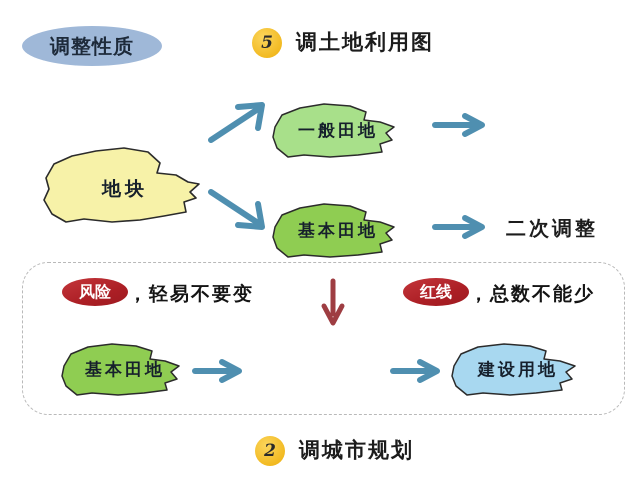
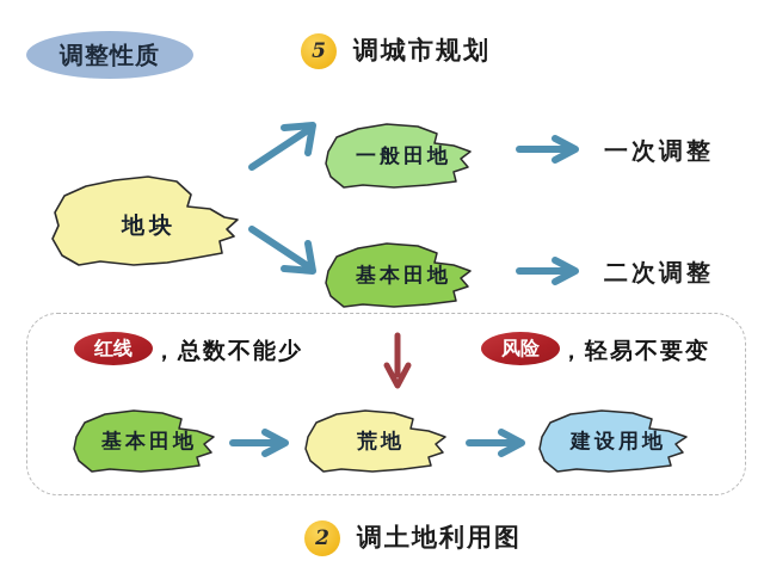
  调整性质
  5
- 调土地利用图
+ 调城市规划
  地块
  一般田地
+ 一次调整
  基本田地
  二次调整
- 风险
+ 红线
- ，轻易不要变
+ ，总数不能少
- 红线
+ 风险
- ，总数不能少
+ ，轻易不要变
  基本田地
+ 荒地
  建设用地
  2
- 调城市规划
+ 调土地利用图
